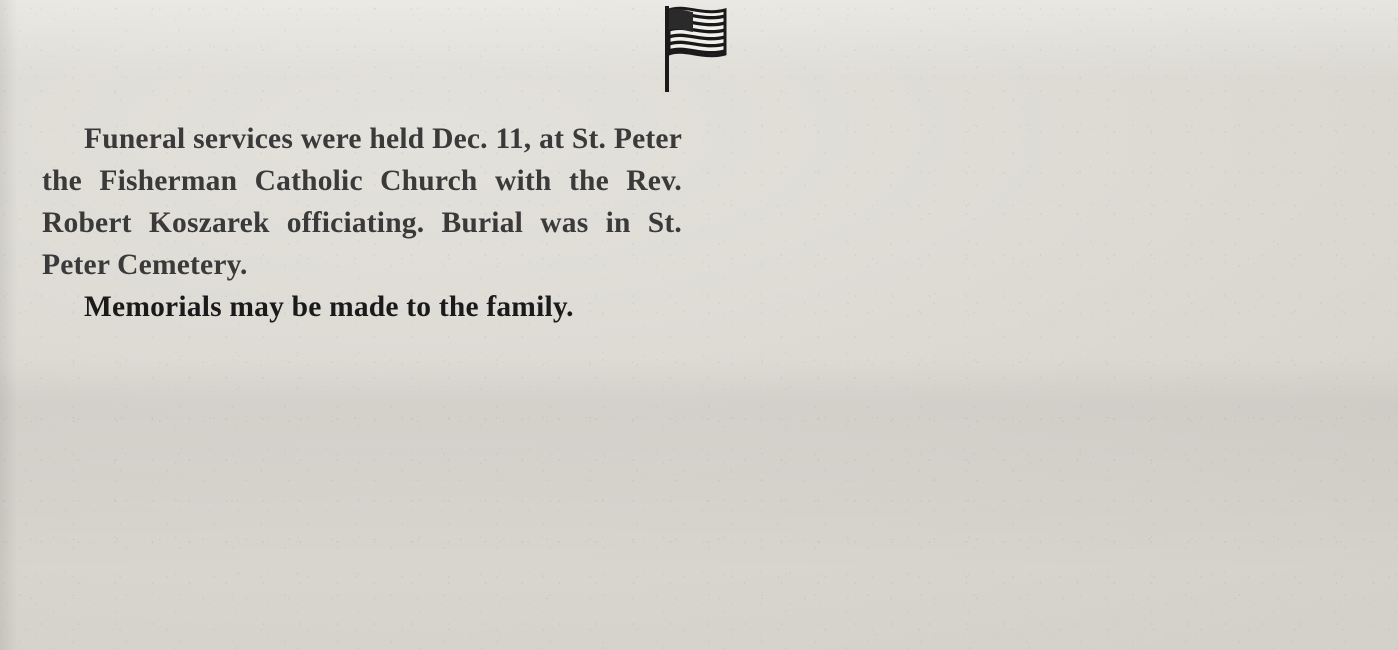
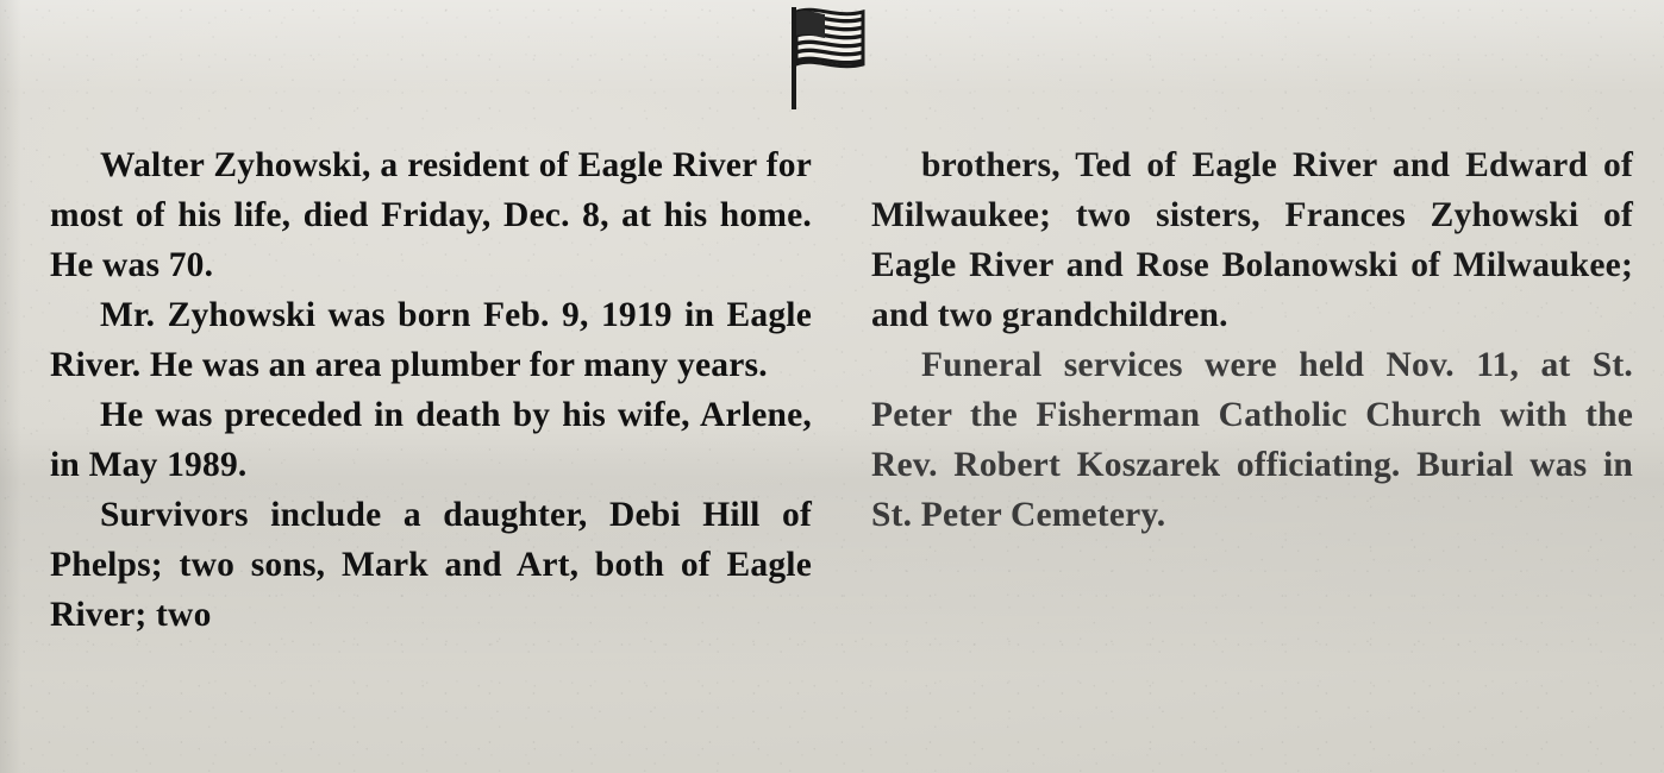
+ Walter Zyhowski, a resident of Eagle River for most of his life, died Friday, Dec. 8, at his home. He was 70.
+ Mr. Zyhowski was born Feb. 9, 1919 in Eagle River. He was an area plumber for many years.
+ He was preceded in death by his wife, Arlene, in May 1989.
+ Survivors include a daughter, Debi Hill of Phelps; two sons, Mark and Art, both of Eagle River; two
+ brothers, Ted of Eagle River and Edward of Milwaukee; two sisters, Frances Zyhowski of Eagle River and Rose Bolanowski of Milwaukee; and two grandchildren.
- Funeral services were held Dec. 11, at St. Peter the Fisherman Catholic Church with the Rev. Robert Koszarek officiating. Burial was in St. Peter Cemetery.
+ Funeral services were held Nov. 11, at St. Peter the Fisherman Catholic Church with the Rev. Robert Koszarek officiating. Burial was in St. Peter Cemetery.
- Memorials may be made to the family.
